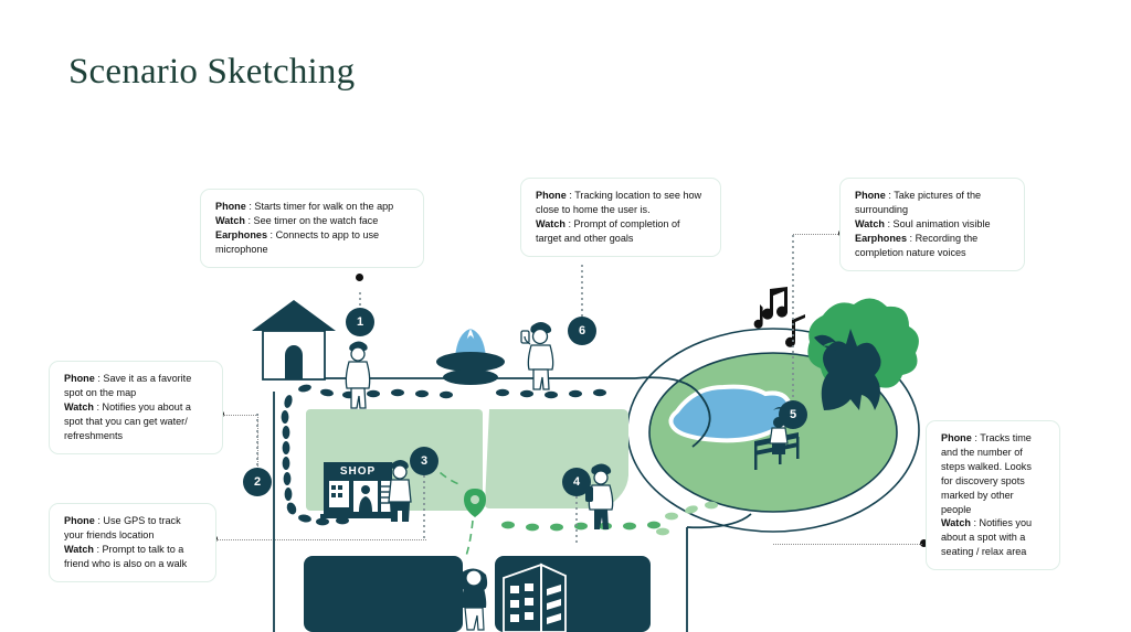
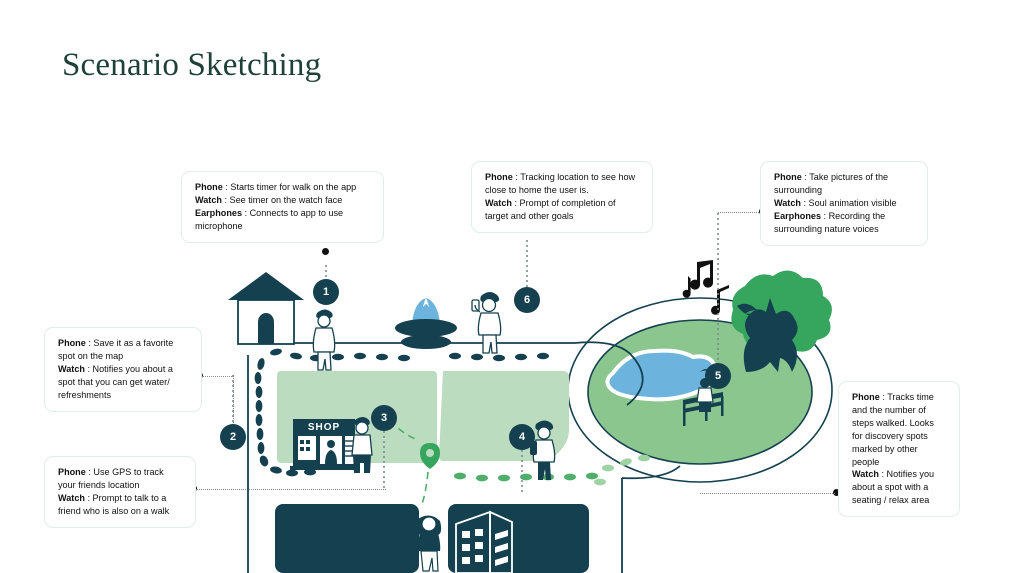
  Scenario Sketching
  SHOP
  Phone : Starts timer for walk on the app
  Watch : See timer on the watch face
  Earphones : Connects to app to use microphone
  Phone : Tracking location to see how close to home the user is.
  Watch : Prompt of completion of target and other goals
  Phone : Take pictures of the surrounding
  Watch : Soul animation visible
- Earphones : Recording the completion nature voices
+ Earphones : Recording the surrounding nature voices
  Phone : Save it as a favorite spot on the map
  Watch : Notifies you about a spot that you can get water/ refreshments
  Phone : Use GPS to track your friends location
  Watch : Prompt to talk to a friend who is also on a walk
  Phone : Tracks time and the number of steps walked. Looks for discovery spots marked by other people
  Watch : Notifies you about a spot with a seating / relax area
  1
  2
  3
  4
  5
  6
